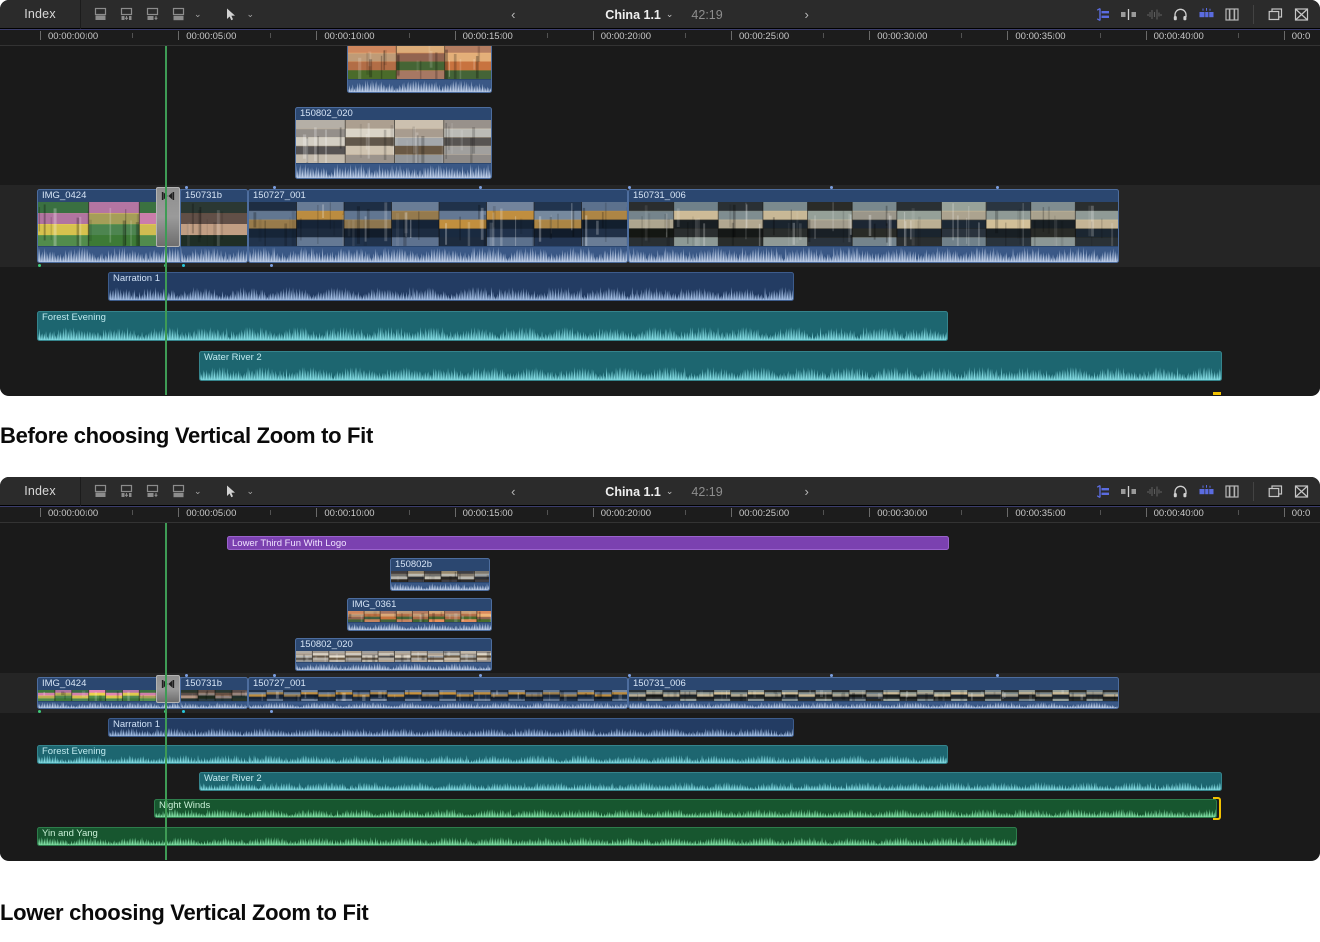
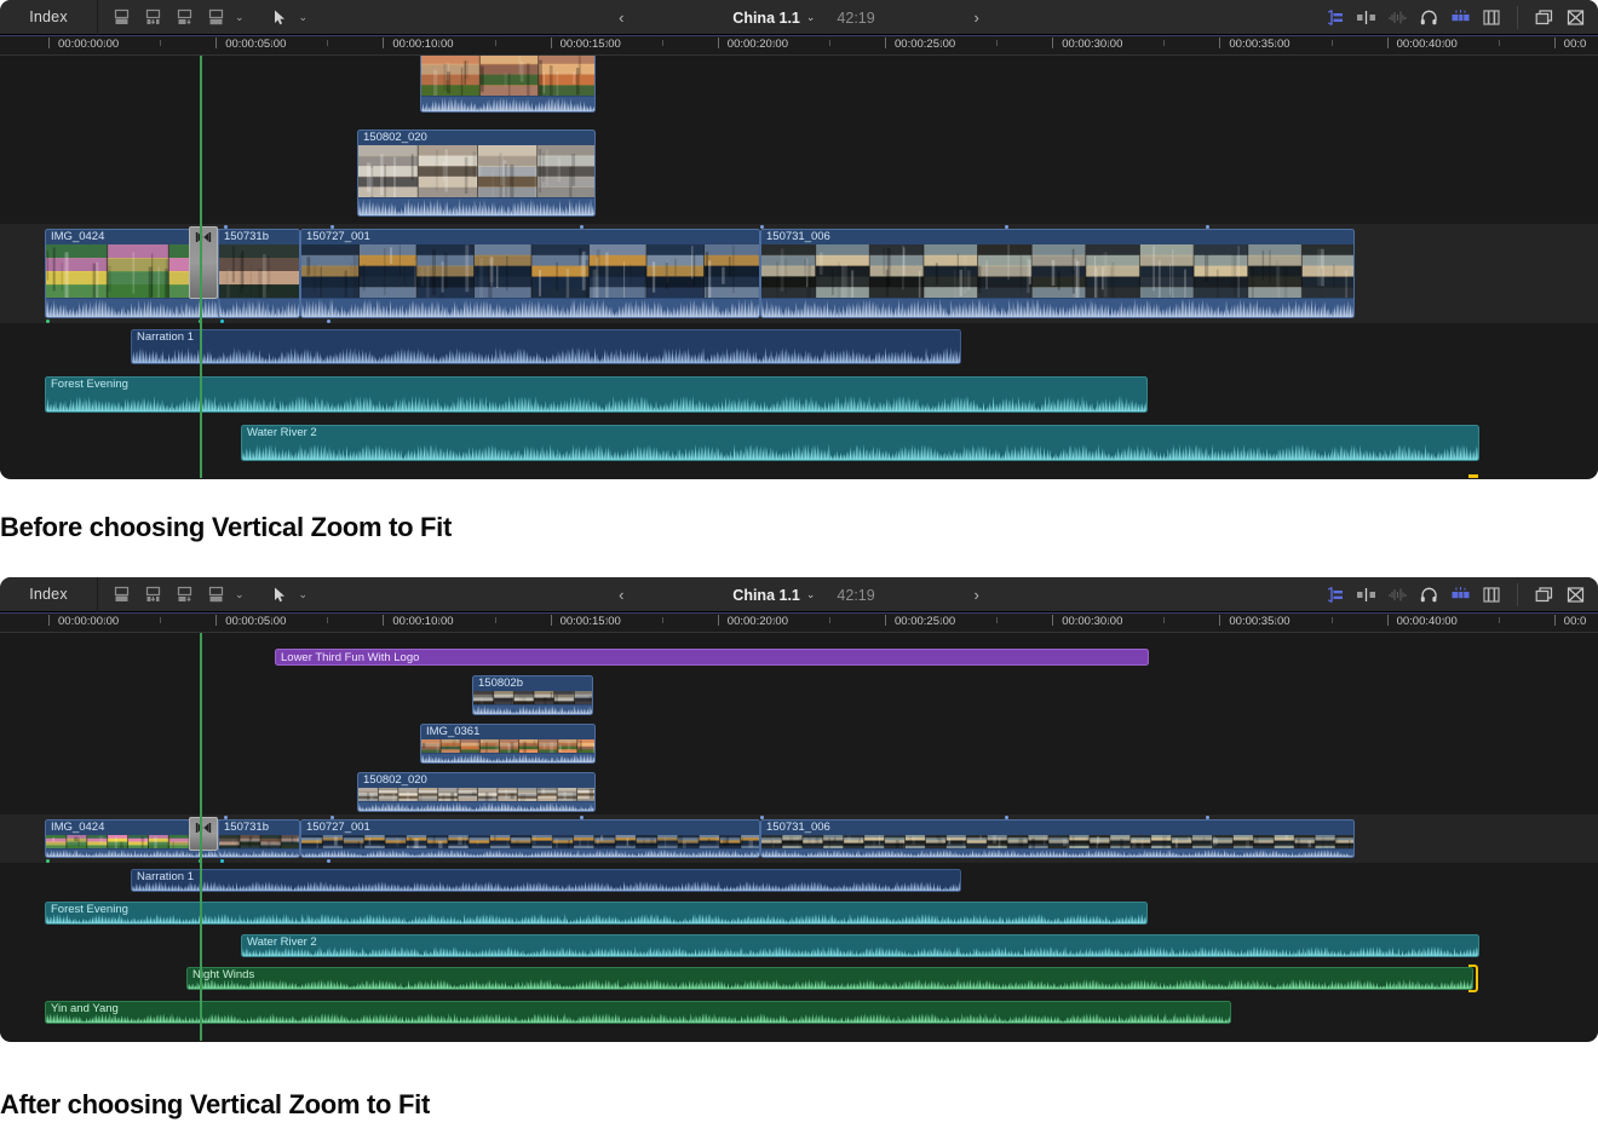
  Index
  ⌄
  ⌄
  ‹
  China 1.1
  ⌄
  42:19
  ›
  00:00:0000
  00:00:0500
  00:00:1000
  00:00:1500
  00:00:2000
  00:00:2500
  00:00:3000
  00:00:3500
  00:00:4000
  00:0
  150802_020
  IMG_0424
  150731b
  150727_001
  150731_006
  Narration 1
  Forest Evening
  Water River 2
  Before choosing Vertical Zoom to Fit
  Index
  ⌄
  ⌄
  ‹
  China 1.1
  ⌄
  42:19
  ›
  00:00:0000
  00:00:0500
  00:00:1000
  00:00:1500
  00:00:2000
  00:00:2500
  00:00:3000
  00:00:3500
  00:00:4000
  00:0
  Lower Third Fun With Logo
  150802b
  IMG_0361
  150802_020
  IMG_0424
  150731b
  150727_001
  150731_006
  Narration 1
  Forest Evening
  Water River 2
  Night Winds
  Yin and Yang
- Lower choosing Vertical Zoom to Fit
+ After choosing Vertical Zoom to Fit
